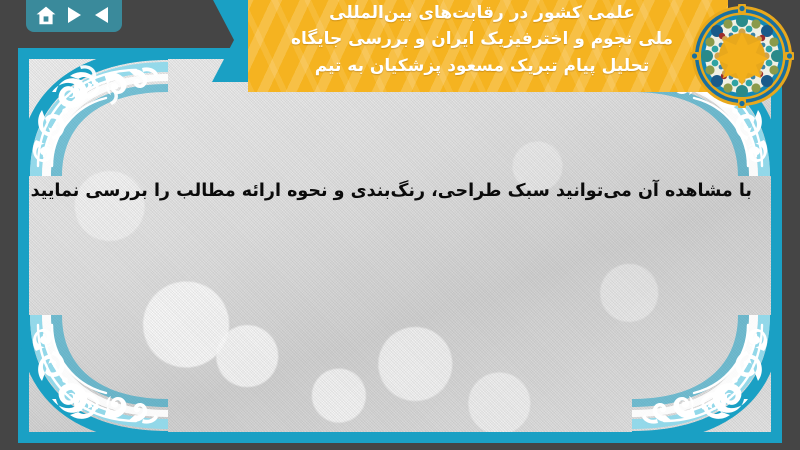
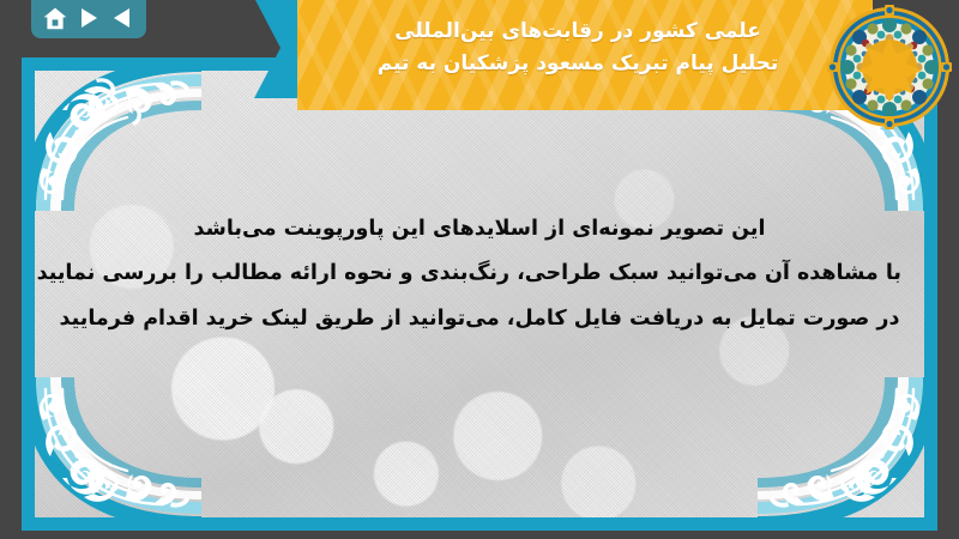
+ این تصویر نمونه‌ای از اسلایدهای این پاورپوینت می‌باشد
  با مشاهده آن می‌توانید سبک طراحی، رنگ‌بندی و نحوه ارائه مطالب را بررسی نمایید
+ در صورت تمایل به دریافت فایل کامل، می‌توانید از طریق لینک خرید اقدام فرمایید
  علمی کشور در رقابت‌های بین‌المللی
- ملی نجوم و اخترفیزیک ایران و بررسی جایگاه
  تحلیل پیام تبریک مسعود پزشکیان به تیم
